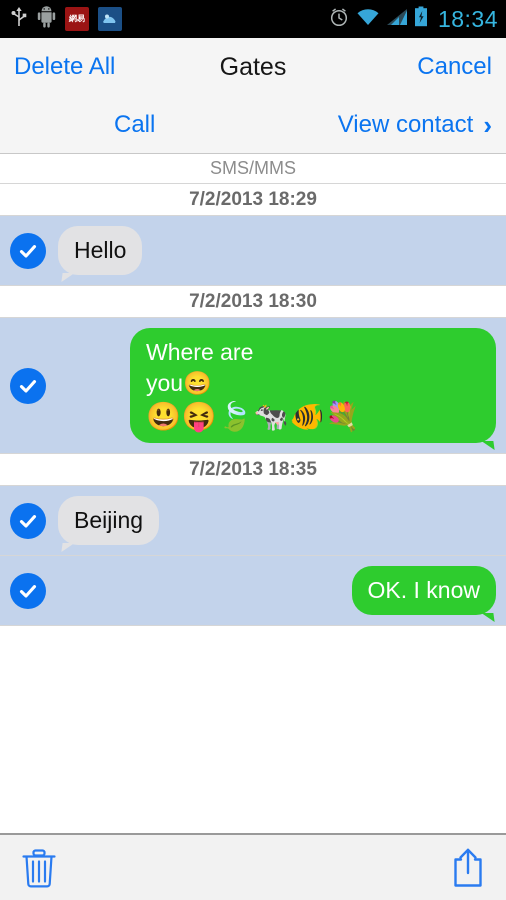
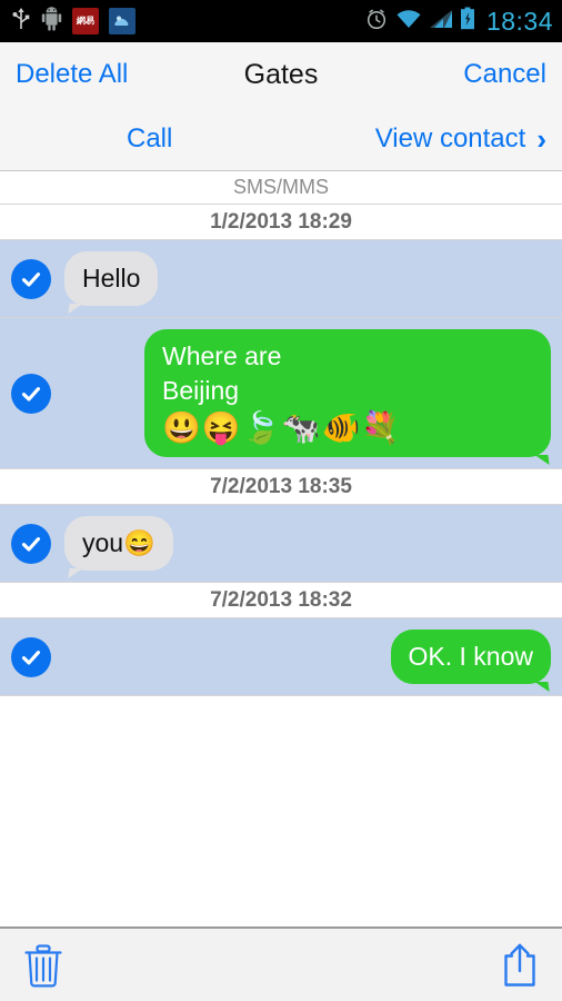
  網易
  18:34
  Delete All
  Gates
  Cancel
  Call
  View contact
  ›
  SMS/MMS
- 7/2/2013 18:29
+ 1/2/2013 18:29
  Hello
- 7/2/2013 18:30
  Where are
- you😄
+ Beijing
  😃😝🍃🐄🐠💐
  7/2/2013 18:35
- Beijing
+ you😄
+ 7/2/2013 18:32
  OK. I know
